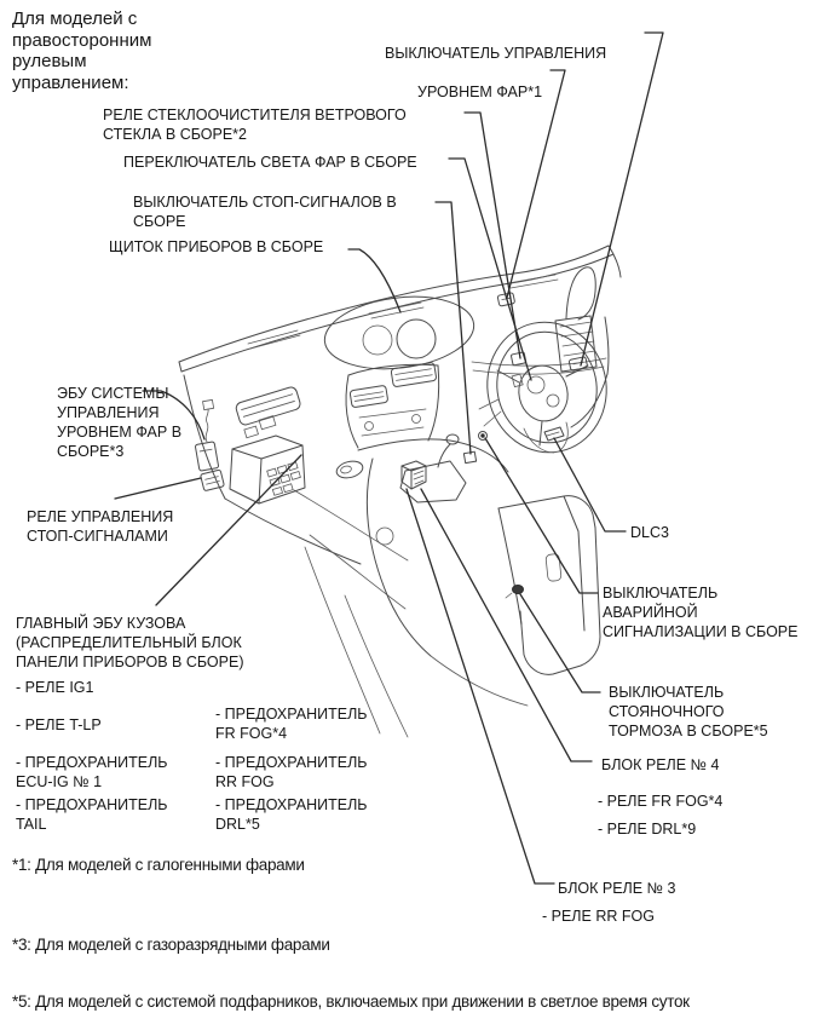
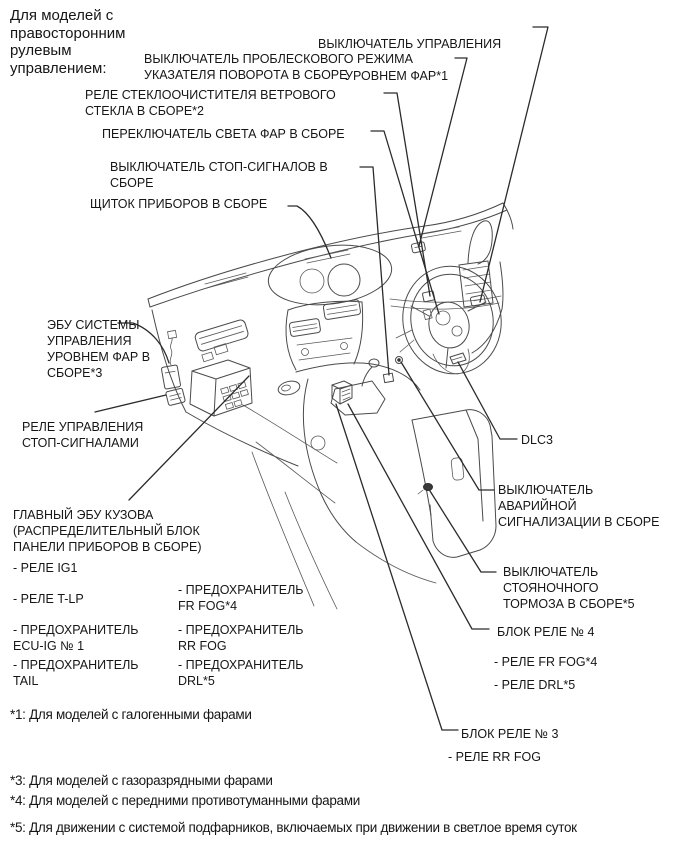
  Для моделей с
  правосторонним
  рулевым
  управлением:
  ВЫКЛЮЧАТЕЛЬ УПРАВЛЕНИЯ
  УРОВНЕМ ФАР*1
+ ВЫКЛЮЧАТЕЛЬ ПРОБЛЕСКОВОГО РЕЖИМА
+ УКАЗАТЕЛЯ ПОВОРОТА В СБОРЕ
  РЕЛЕ СТЕКЛООЧИСТИТЕЛЯ ВЕТРОВОГО
  СТЕКЛА В СБОРЕ*2
  ПЕРЕКЛЮЧАТЕЛЬ СВЕТА ФАР В СБОРЕ
  ВЫКЛЮЧАТЕЛЬ СТОП-СИГНАЛОВ В
  СБОРЕ
  ЩИТОК ПРИБОРОВ В СБОРЕ
  ЭБУ СИСТЕМЫ
  УПРАВЛЕНИЯ
  УРОВНЕМ ФАР В
  СБОРЕ*3
  РЕЛЕ УПРАВЛЕНИЯ
  СТОП-СИГНАЛАМИ
  ГЛАВНЫЙ ЭБУ КУЗОВА
  (РАСПРЕДЕЛИТЕЛЬНЫЙ БЛОК
  ПАНЕЛИ ПРИБОРОВ В СБОРЕ)
  - РЕЛЕ IG1
  - РЕЛЕ T-LP
  - ПРЕДОХРАНИТЕЛЬ
  ECU-IG № 1
  - ПРЕДОХРАНИТЕЛЬ
  TAIL
  - ПРЕДОХРАНИТЕЛЬ
  FR FOG*4
  - ПРЕДОХРАНИТЕЛЬ
  RR FOG
  - ПРЕДОХРАНИТЕЛЬ
  DRL*5
  DLC3
  ВЫКЛЮЧАТЕЛЬ
  АВАРИЙНОЙ
  СИГНАЛИЗАЦИИ В СБОРЕ
  ВЫКЛЮЧАТЕЛЬ
  СТОЯНОЧНОГО
  ТОРМОЗА В СБОРЕ*5
  БЛОК РЕЛЕ № 4
  - РЕЛЕ FR FOG*4
- - РЕЛЕ DRL*9
+ - РЕЛЕ DRL*5
  БЛОК РЕЛЕ № 3
  - РЕЛЕ RR FOG
  *1: Для моделей с галогенными фарами
  *3: Для моделей с газоразрядными фарами
+ *4: Для моделей с передними противотуманными фарами
- *5: Для моделей с системой подфарников, включаемых при движении в светлое время суток
+ *5: Для движении с системой подфарников, включаемых при движении в светлое время суток
